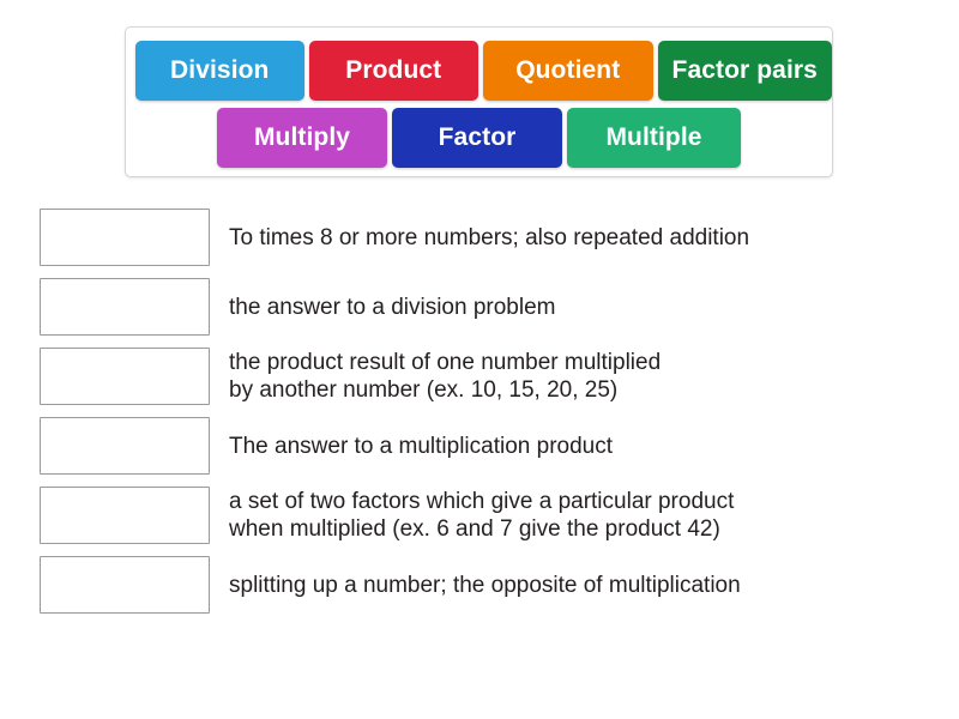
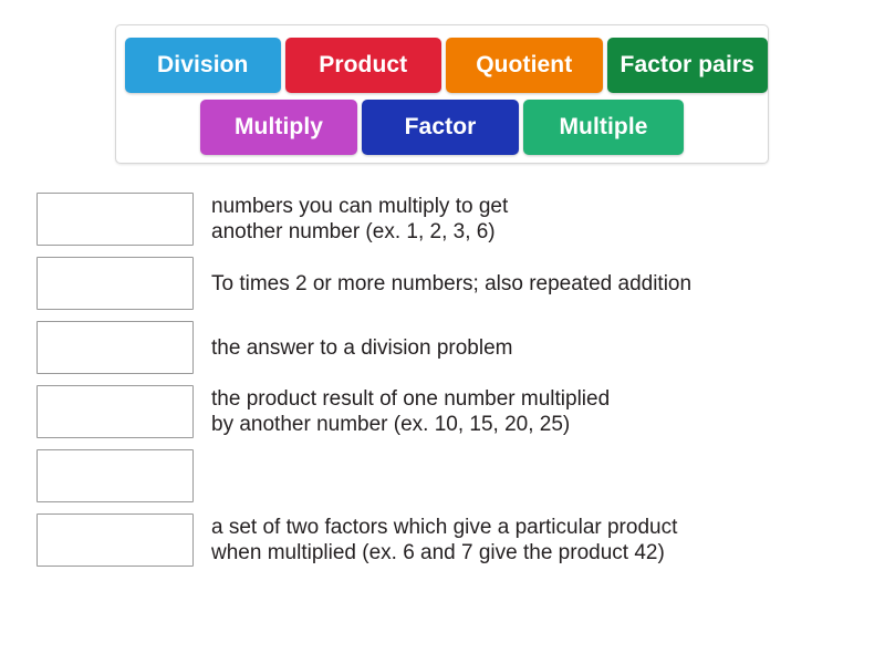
  Division
  Product
  Quotient
  Factor pairs
  Multiply
  Factor
  Multiple
+ numbers you can multiply to get
+ another number (ex. 1, 2, 3, 6)
- To times 8 or more numbers; also repeated addition
+ To times 2 or more numbers; also repeated addition
  the answer to a division problem
  the product result of one number multiplied
  by another number (ex. 10, 15, 20, 25)
- The answer to a multiplication product
  a set of two factors which give a particular product
  when multiplied (ex. 6 and 7 give the product 42)
- splitting up a number; the opposite of multiplication
